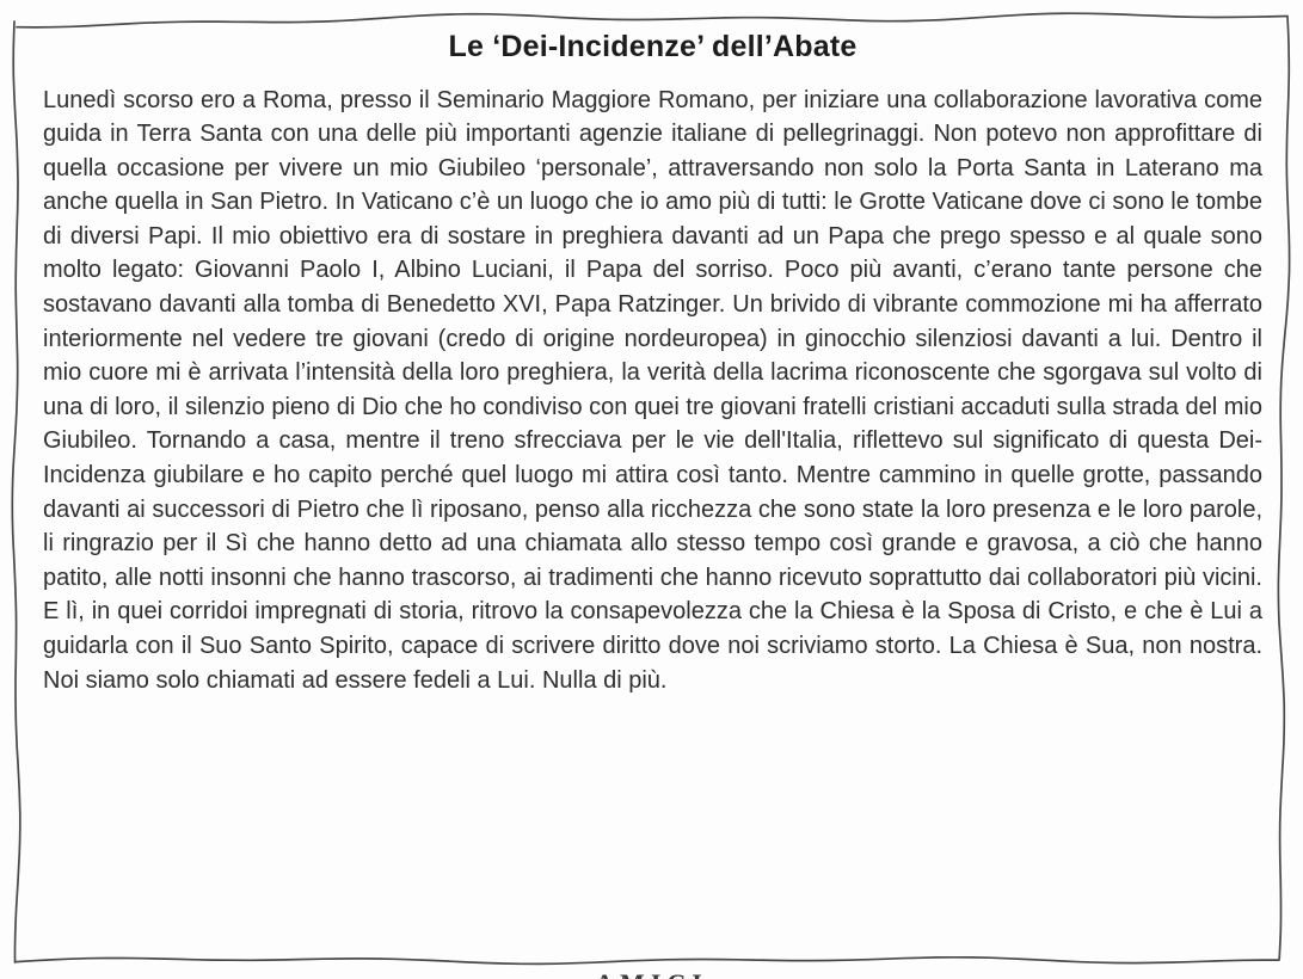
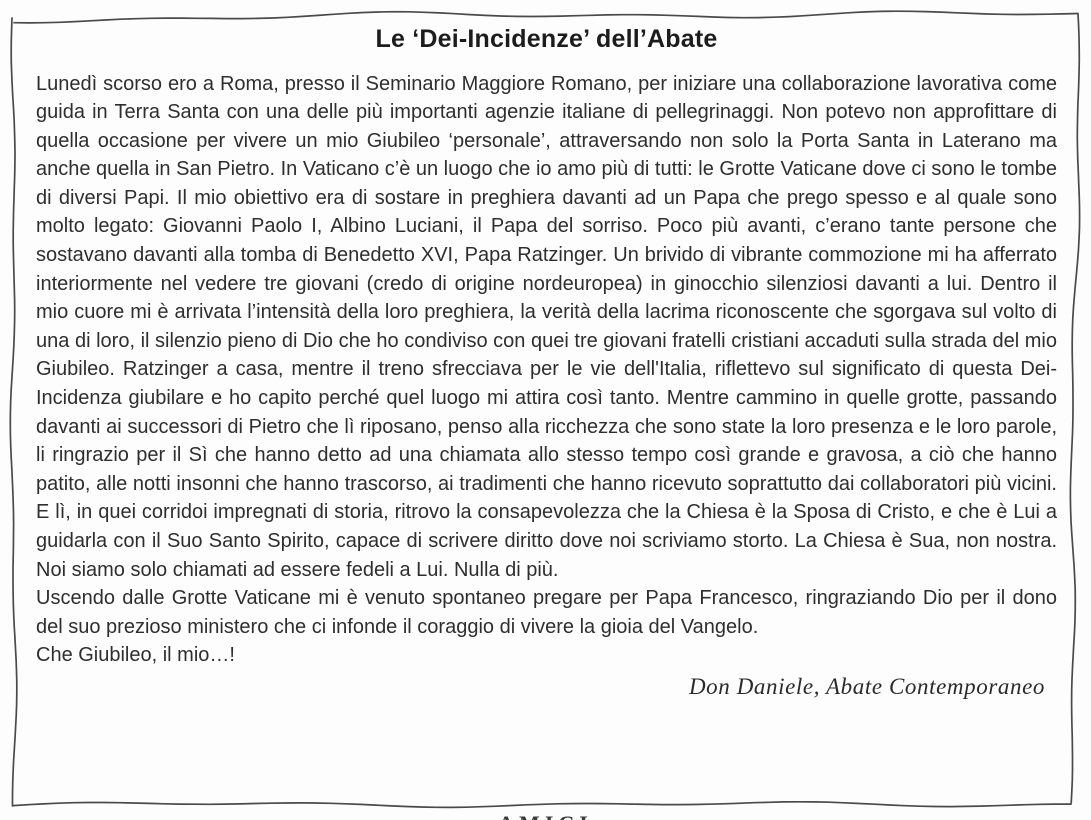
  Le ‘Dei-Incidenze’ dell’Abate
- Lunedì scorso ero a Roma, presso il Seminario Maggiore Romano, per iniziare una collaborazione lavorativa come guida in Terra Santa con una delle più importanti agenzie italiane di pellegrinaggi. Non potevo non approfittare di quella occasione per vivere un mio Giubileo ‘personale’, attraversando non solo la Porta Santa in Laterano ma anche quella in San Pietro. In Vaticano c’è un luogo che io amo più di tutti: le Grotte Vaticane dove ci sono le tombe di diversi Papi. Il mio obiettivo era di sostare in preghiera davanti ad un Papa che prego spesso e al quale sono molto legato: Giovanni Paolo I, Albino Luciani, il Papa del sorriso. Poco più avanti, c’erano tante persone che sostavano davanti alla tomba di Benedetto XVI, Papa Ratzinger. Un brivido di vibrante commozione mi ha afferrato interiormente nel vedere tre giovani (credo di origine nordeuropea) in ginocchio silenziosi davanti a lui. Dentro il mio cuore mi è arrivata l’intensità della loro preghiera, la verità della lacrima riconoscente che sgorgava sul volto di una di loro, il silenzio pieno di Dio che ho condiviso con quei tre giovani fratelli cristiani accaduti sulla strada del mio Giubileo. Tornando a casa, mentre il treno sfrecciava per le vie dell'Italia, riflettevo sul significato di questa Dei-Incidenza giubilare e ho capito perché quel luogo mi attira così tanto. Mentre cammino in quelle grotte, passando davanti ai successori di Pietro che lì riposano, penso alla ricchezza che sono state la loro presenza e le loro parole, li ringrazio per il Sì che hanno detto ad una chiamata allo stesso tempo così grande e gravosa, a ciò che hanno patito, alle notti insonni che hanno trascorso, ai tradimenti che hanno ricevuto soprattutto dai collaboratori più vicini. E lì, in quei corridoi impregnati di storia, ritrovo la consapevolezza che la Chiesa è la Sposa di Cristo, e che è Lui a guidarla con il Suo Santo Spirito, capace di scrivere diritto dove noi scriviamo storto. La Chiesa è Sua, non nostra. Noi siamo solo chiamati ad essere fedeli a Lui. Nulla di più.
+ Lunedì scorso ero a Roma, presso il Seminario Maggiore Romano, per iniziare una collaborazione lavorativa come guida in Terra Santa con una delle più importanti agenzie italiane di pellegrinaggi. Non potevo non approfittare di quella occasione per vivere un mio Giubileo ‘personale’, attraversando non solo la Porta Santa in Laterano ma anche quella in San Pietro. In Vaticano c’è un luogo che io amo più di tutti: le Grotte Vaticane dove ci sono le tombe di diversi Papi. Il mio obiettivo era di sostare in preghiera davanti ad un Papa che prego spesso e al quale sono molto legato: Giovanni Paolo I, Albino Luciani, il Papa del sorriso. Poco più avanti, c’erano tante persone che sostavano davanti alla tomba di Benedetto XVI, Papa Ratzinger. Un brivido di vibrante commozione mi ha afferrato interiormente nel vedere tre giovani (credo di origine nordeuropea) in ginocchio silenziosi davanti a lui. Dentro il mio cuore mi è arrivata l’intensità della loro preghiera, la verità della lacrima riconoscente che sgorgava sul volto di una di loro, il silenzio pieno di Dio che ho condiviso con quei tre giovani fratelli cristiani accaduti sulla strada del mio Giubileo. Ratzinger a casa, mentre il treno sfrecciava per le vie dell'Italia, riflettevo sul significato di questa Dei-Incidenza giubilare e ho capito perché quel luogo mi attira così tanto. Mentre cammino in quelle grotte, passando davanti ai successori di Pietro che lì riposano, penso alla ricchezza che sono state la loro presenza e le loro parole, li ringrazio per il Sì che hanno detto ad una chiamata allo stesso tempo così grande e gravosa, a ciò che hanno patito, alle notti insonni che hanno trascorso, ai tradimenti che hanno ricevuto soprattutto dai collaboratori più vicini. E lì, in quei corridoi impregnati di storia, ritrovo la consapevolezza che la Chiesa è la Sposa di Cristo, e che è Lui a guidarla con il Suo Santo Spirito, capace di scrivere diritto dove noi scriviamo storto. La Chiesa è Sua, non nostra. Noi siamo solo chiamati ad essere fedeli a Lui. Nulla di più.
+ Uscendo dalle Grotte Vaticane mi è venuto spontaneo pregare per Papa Francesco, ringraziando Dio per il dono del suo prezioso ministero che ci infonde il coraggio di vivere la gioia del Vangelo.
+ Che Giubileo, il mio…!
+ Don Daniele, Abate Contemporaneo
